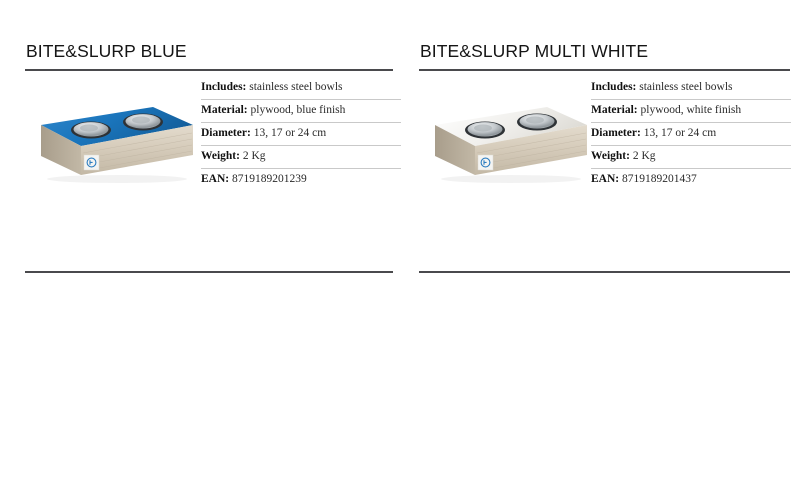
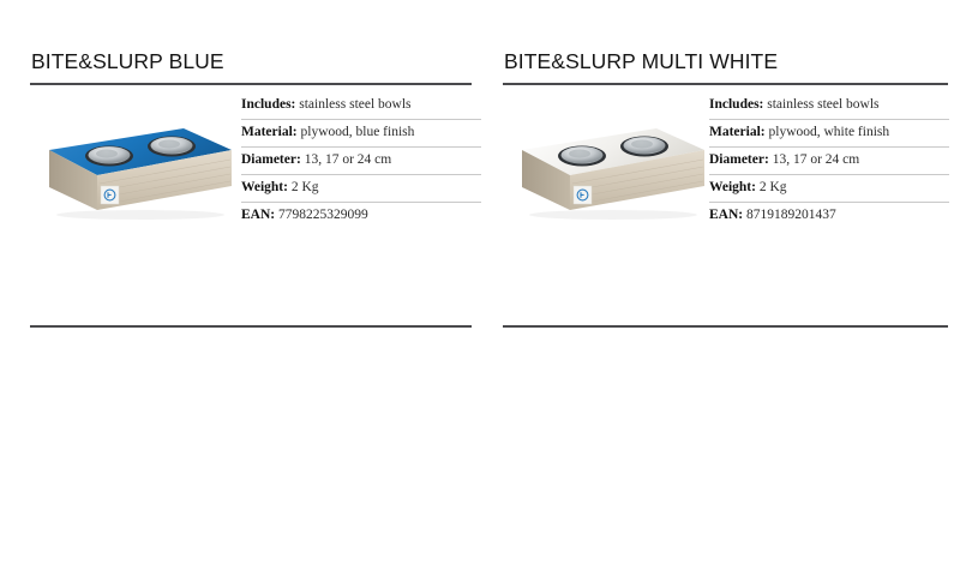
  BITE&SLURP BLUE
  Includes: stainless steel bowls
  Material: plywood, blue finish
  Diameter: 13, 17 or 24 cm
  Weight: 2 Kg
- EAN: 8719189201239
+ EAN: 7798225329099
  BITE&SLURP MULTI WHITE
  Includes: stainless steel bowls
  Material: plywood, white finish
  Diameter: 13, 17 or 24 cm
  Weight: 2 Kg
  EAN: 8719189201437
